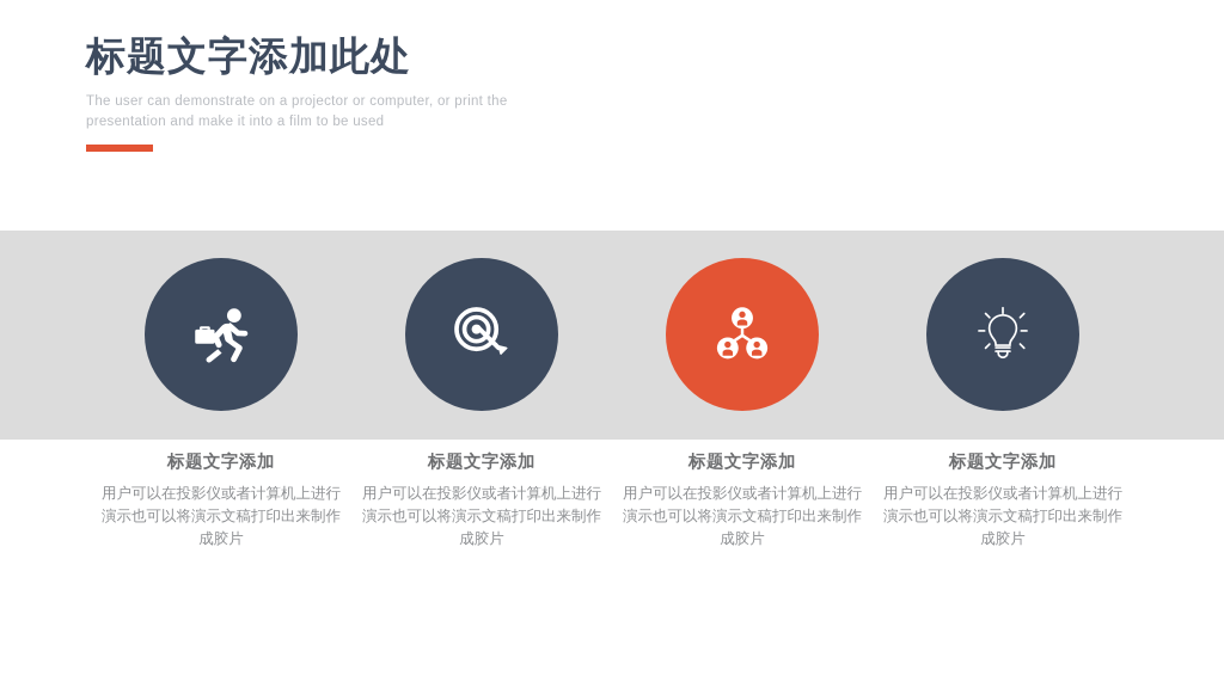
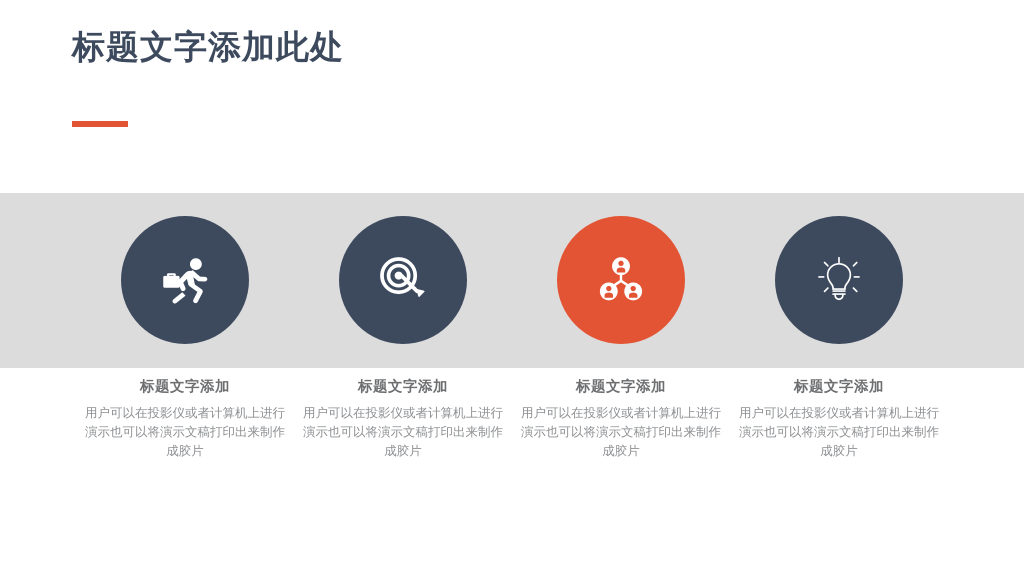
  标题文字添加此处
- The user can demonstrate on a projector or computer, or print the presentation and make it into a film to be used
  标题文字添加
  用户可以在投影仪或者计算机上进行演示也可以将演示文稿打印出来制作成胶片
  标题文字添加
  用户可以在投影仪或者计算机上进行演示也可以将演示文稿打印出来制作成胶片
  标题文字添加
  用户可以在投影仪或者计算机上进行演示也可以将演示文稿打印出来制作成胶片
  标题文字添加
  用户可以在投影仪或者计算机上进行演示也可以将演示文稿打印出来制作成胶片
